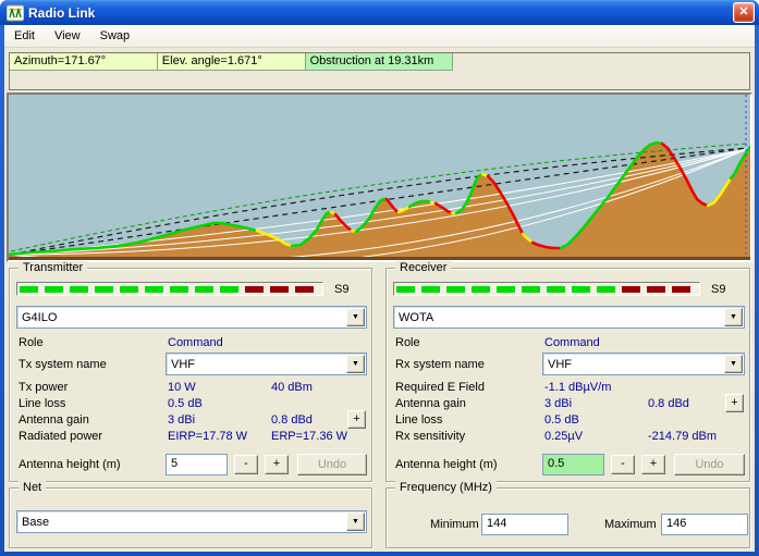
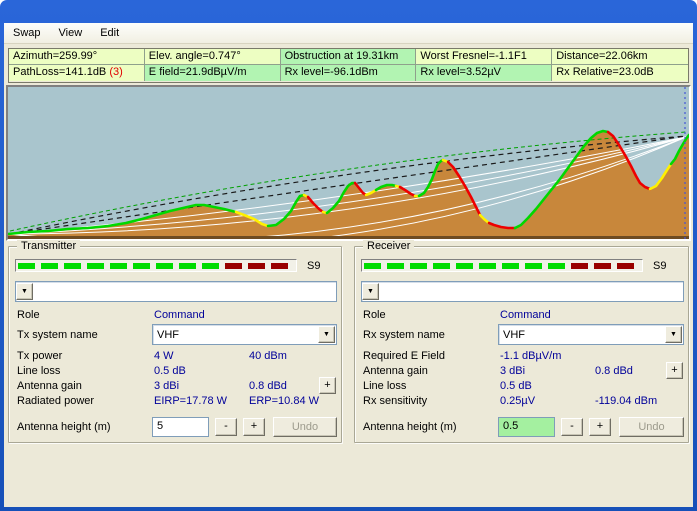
- Radio Link
- ✕
- Edit
+ Swap
  View
- Swap
+ Edit
- Azimuth=171.67°
+ Azimuth=259.99°
- Elev. angle=1.671°
+ Elev. angle=0.747°
  Obstruction at 19.31km
+ Worst Fresnel=-1.1F1
+ Distance=22.06km
+ PathLoss=141.1dB (3)
+ E field=21.9dBµV/m
+ Rx level=-96.1dBm
+ Rx level=3.52µV
+ Rx Relative=23.0dB
  Transmitter
  S9
- G4ILO
  Role
  Command
  Tx system name
  VHF
  Tx power
- 10 W
+ 4 W
  40 dBm
  Line loss
  0.5 dB
  Antenna gain
  3 dBi
  0.8 dBd
  +
  Radiated power
  EIRP=17.78 W
- ERP=17.36 W
+ ERP=10.84 W
  Antenna height (m)
  5
  -
  +
  Undo
  Receiver
  S9
- WOTA
  Role
  Command
  Rx system name
  VHF
  Required E Field
  -1.1 dBµV/m
  Antenna gain
  3 dBi
  0.8 dBd
  +
  Line loss
  0.5 dB
  Rx sensitivity
  0.25µV
- -214.79 dBm
+ -119.04 dBm
  Antenna height (m)
  0.5
  -
  +
  Undo
- Net
- Base
- Frequency (MHz)
- Minimum
- 144
- Maximum
- 146
